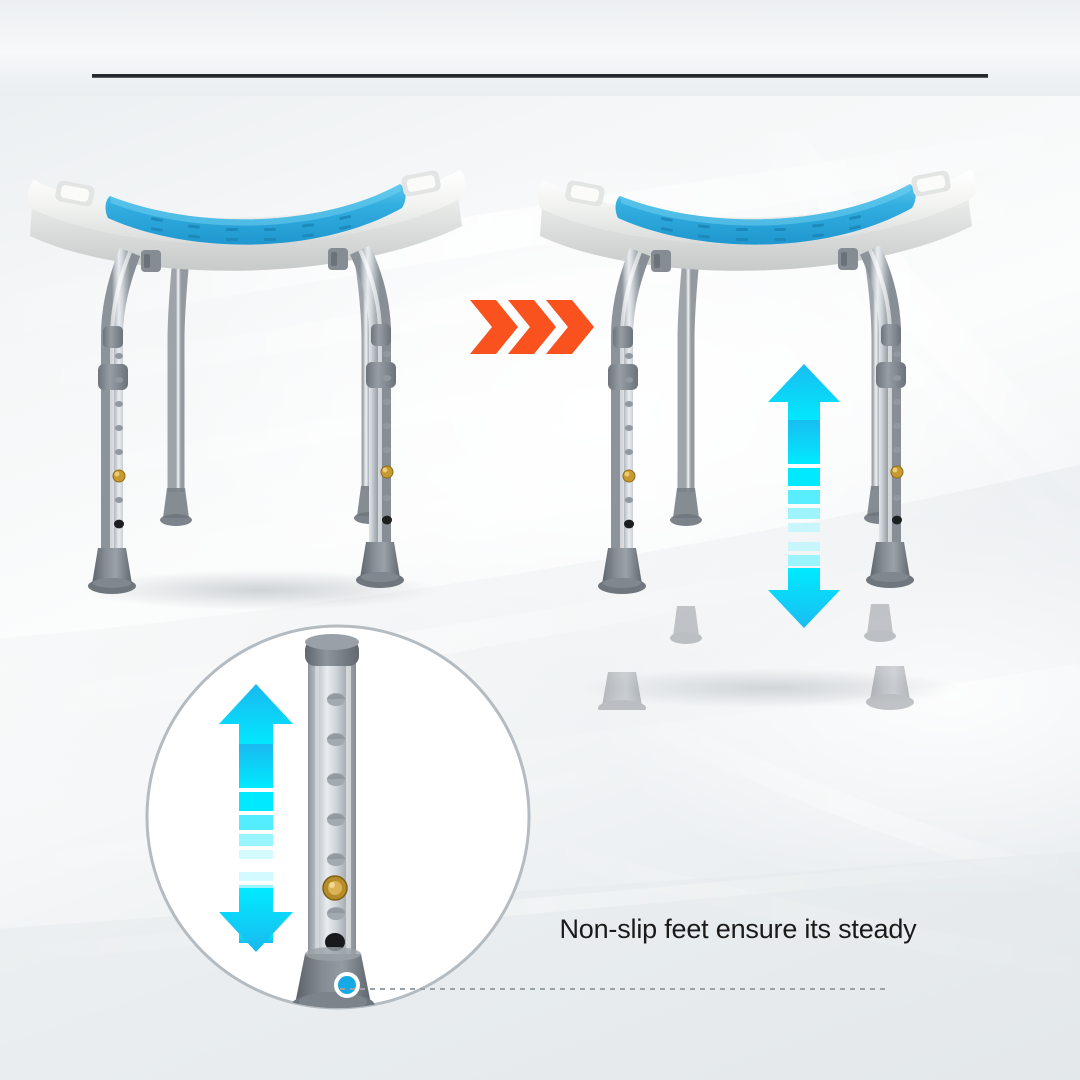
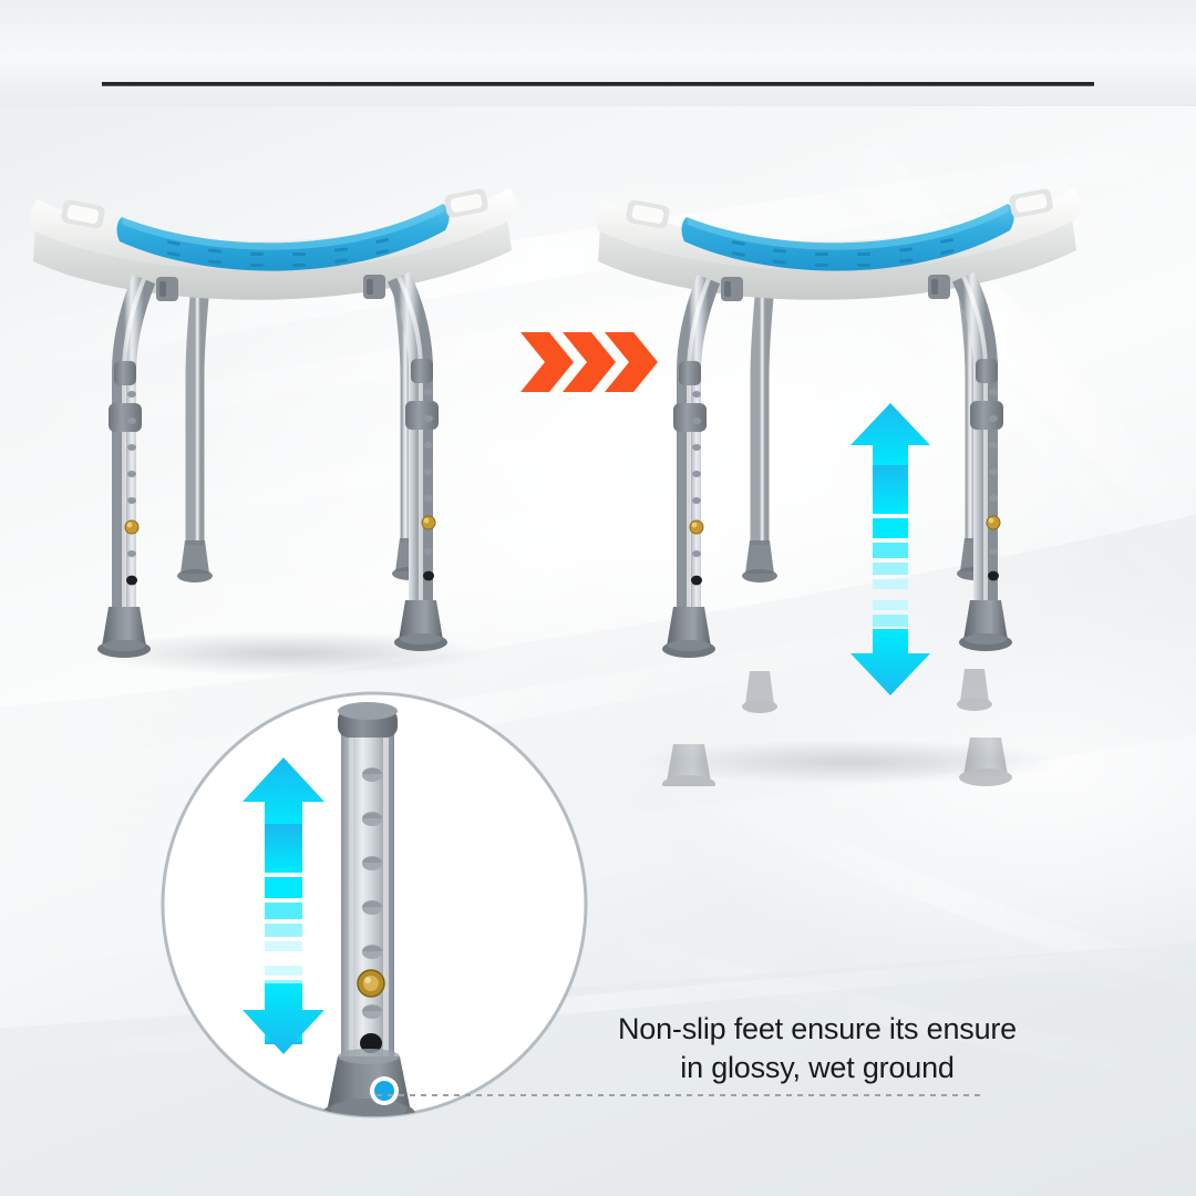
- Non-slip feet ensure its steady
+ Non-slip feet ensure its ensure
+ in glossy, wet ground
